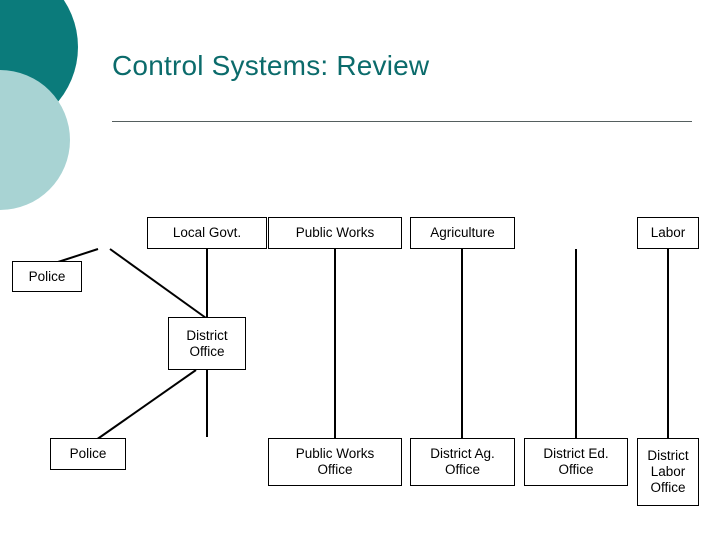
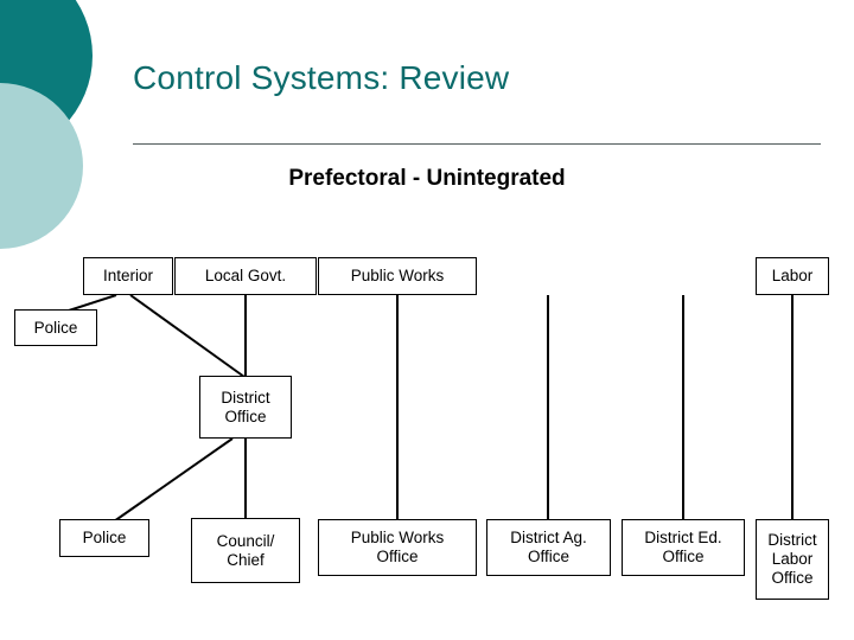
  Control Systems: Review
+ Prefectoral - Unintegrated
+ Interior
  Local Govt.
  Public Works
- Agriculture
  Labor
  Police
  District
  Office
  Police
+ Council/
+ Chief
  Public Works
  Office
  District Ag.
  Office
  District Ed.
  Office
  District
  Labor
  Office
